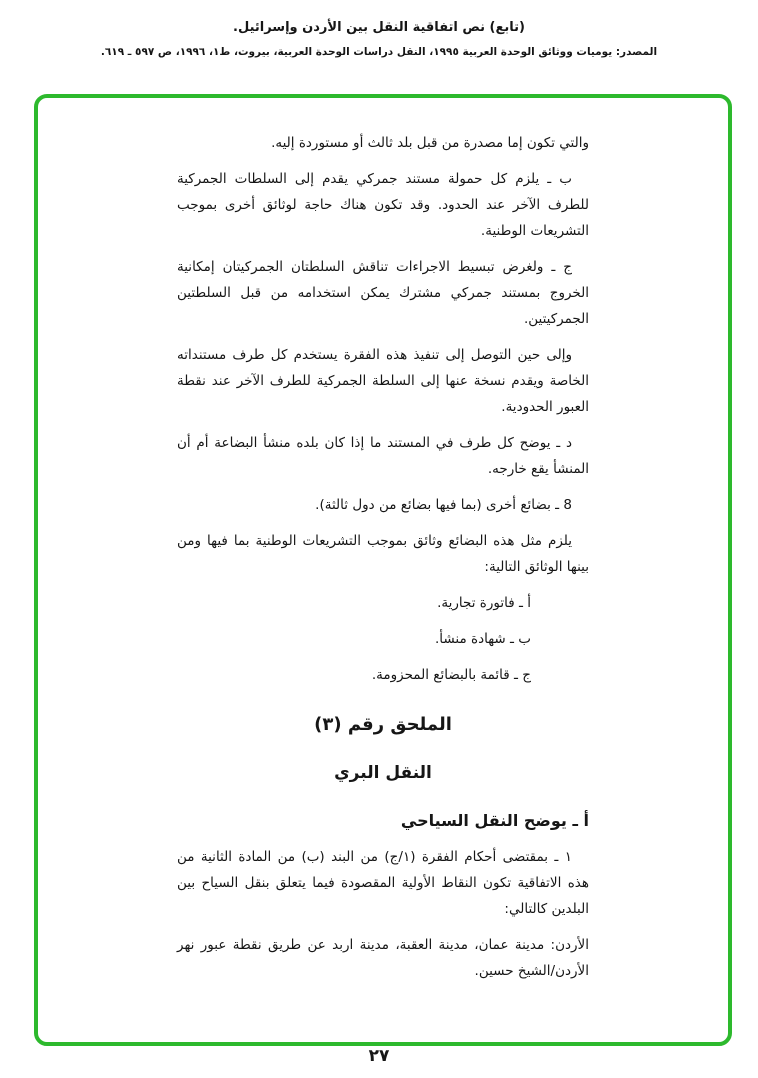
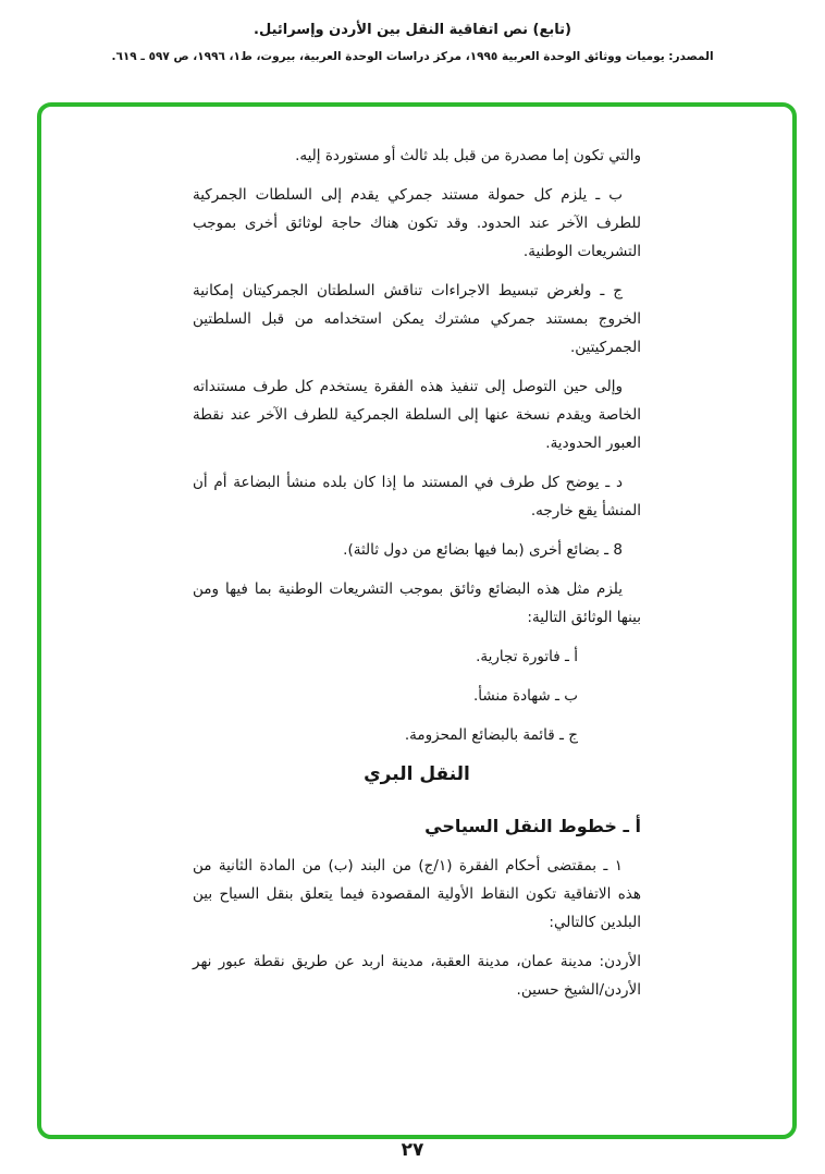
  (تابع) نص اتفاقية النقل بين الأردن وإسرائيل.
- المصدر: يوميات ووثائق الوحدة العربية ١٩٩٥، النقل دراسات الوحدة العربية، بيروت، ط١، ١٩٩٦، ص ٥٩٧ ـ ٦١٩.
+ المصدر: يوميات ووثائق الوحدة العربية ١٩٩٥، مركز دراسات الوحدة العربية، بيروت، ط١، ١٩٩٦، ص ٥٩٧ ـ ٦١٩.
  والتي تكون إما مصدرة من قبل بلد ثالث أو مستوردة إليه.
  ب ـ يلزم كل حمولة مستند جمركي يقدم إلى السلطات الجمركية للطرف الآخر عند الحدود. وقد تكون هناك حاجة لوثائق أخرى بموجب التشريعات الوطنية.
  ج ـ ولغرض تبسيط الاجراءات تناقش السلطتان الجمركيتان إمكانية الخروج بمستند جمركي مشترك يمكن استخدامه من قبل السلطتين الجمركيتين.
  وإلى حين التوصل إلى تنفيذ هذه الفقرة يستخدم كل طرف مستنداته الخاصة ويقدم نسخة عنها إلى السلطة الجمركية للطرف الآخر عند نقطة العبور الحدودية.
  د ـ يوضح كل طرف في المستند ما إذا كان بلده منشأ البضاعة أم أن المنشأ يقع خارجه.
  8 ـ بضائع أخرى (بما فيها بضائع من دول ثالثة).
  يلزم مثل هذه البضائع وثائق بموجب التشريعات الوطنية بما فيها ومن بينها الوثائق التالية:
  أ ـ فاتورة تجارية.
  ب ـ شهادة منشأ.
  ج ـ قائمة بالبضائع المحزومة.
- الملحق رقم (٣)
  النقل البري
- أ ـ يوضح النقل السياحي
+ أ ـ خطوط النقل السياحي
  ١ ـ بمقتضى أحكام الفقرة (١/ج) من البند (ب) من المادة الثانية من هذه الاتفاقية تكون النقاط الأولية المقصودة فيما يتعلق بنقل السياح بين البلدين كالتالي:
  الأردن: مدينة عمان، مدينة العقبة، مدينة اربد عن طريق نقطة عبور نهر الأردن/الشيخ حسين.
  ٢٧
